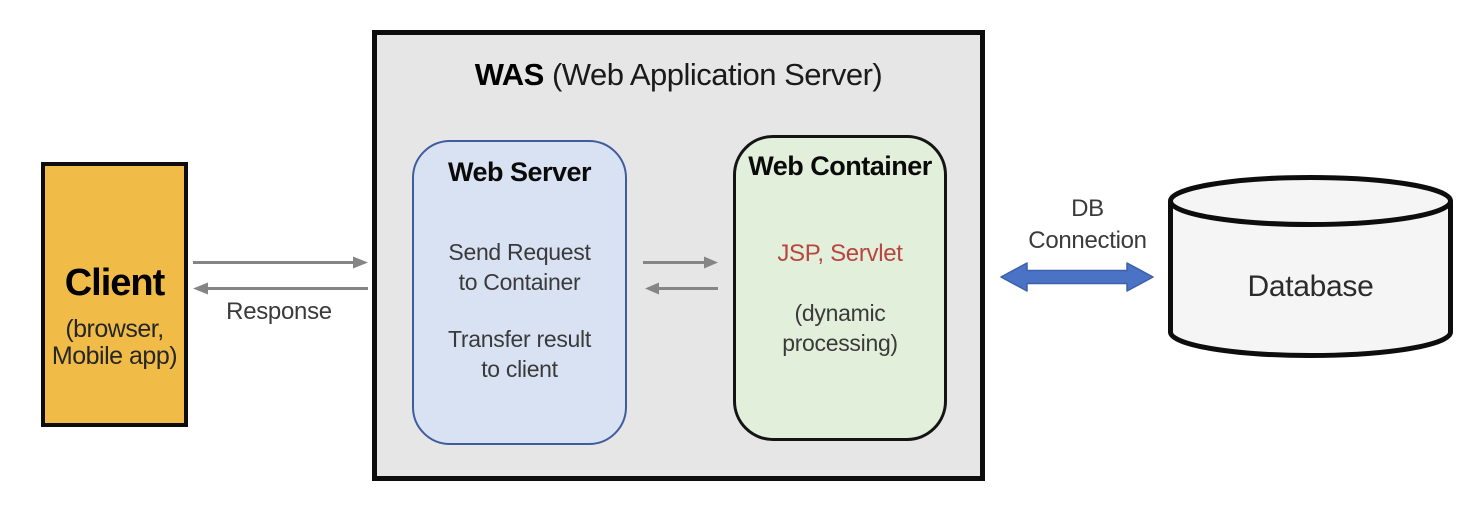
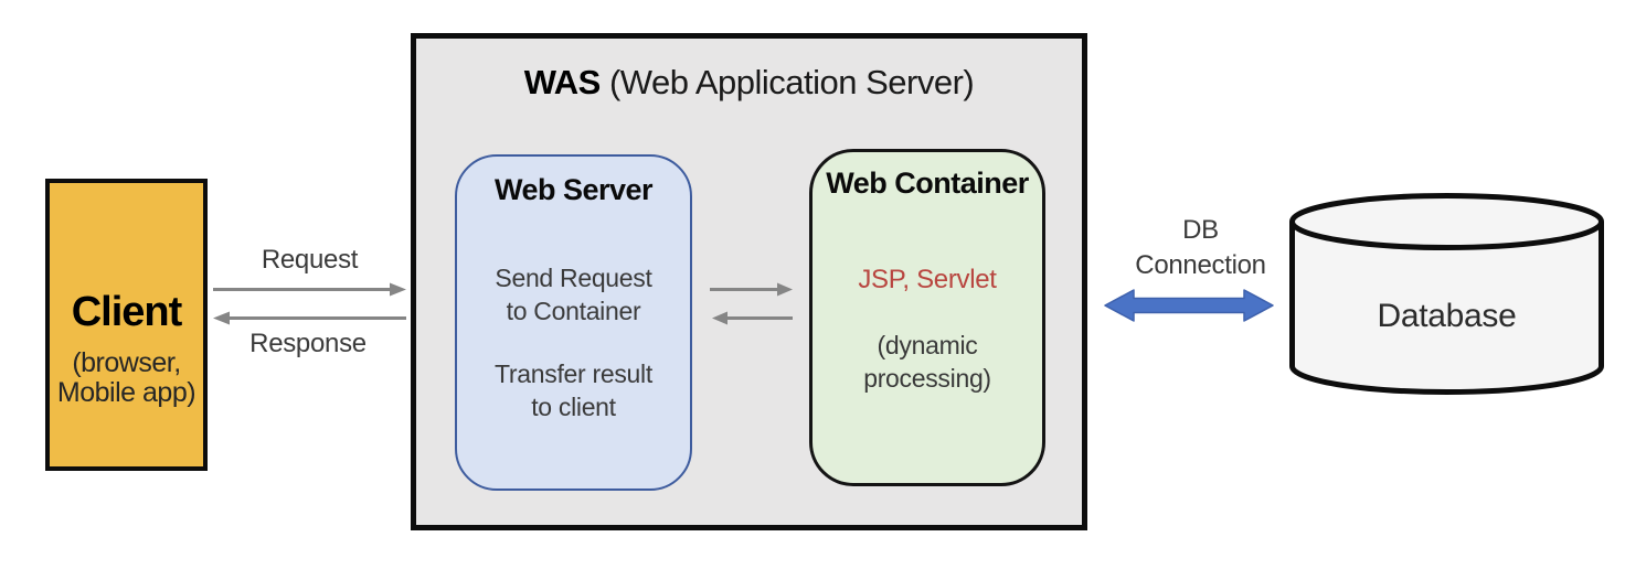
  Client
  (browser,
  Mobile app)
+ Request
  Response
  WAS (Web Application Server)
  Web Server
  Send Request
  to Container
  Transfer result
  to client
  Web Container
  JSP, Servlet
  (dynamic
  processing)
  DB
  Connection
  Database
